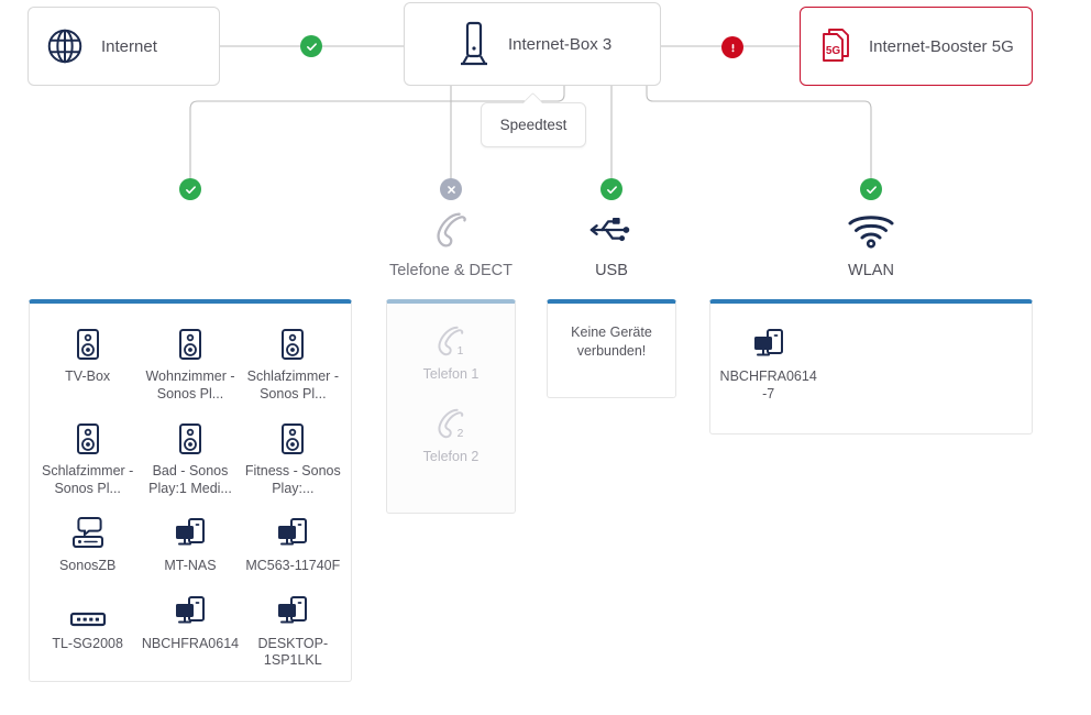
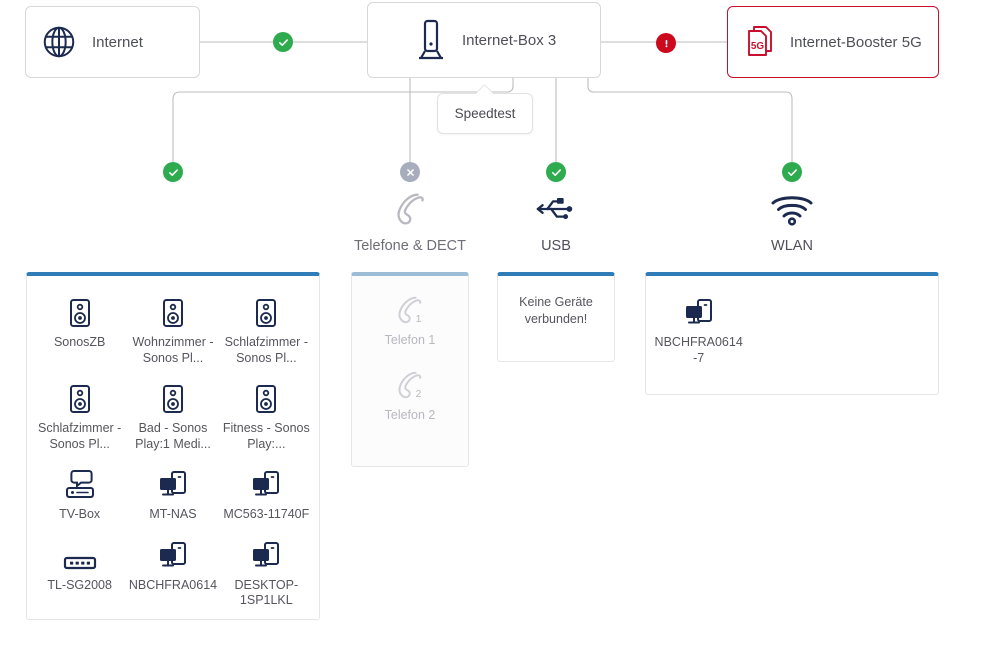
  Internet
  Internet-Box 3
  5G
  Internet-Booster 5G
  Speedtest
  Telefone & DECT
  USB
  WLAN
- TV-Box
+ SonosZB
  Wohnzimmer - Sonos Pl...
  Schlafzimmer - Sonos Pl...
  Schlafzimmer - Sonos Pl...
  Bad - Sonos Play:1 Medi...
  Fitness - Sonos Play:...
- SonosZB
+ TV-Box
  MT-NAS
  MC563-11740F
  TL-SG2008
  NBCHFRA0614
  DESKTOP-1SP1LKL
  1
  Telefon 1
  2
  Telefon 2
  Keine Geräte verbunden!
  NBCHFRA0614-7
